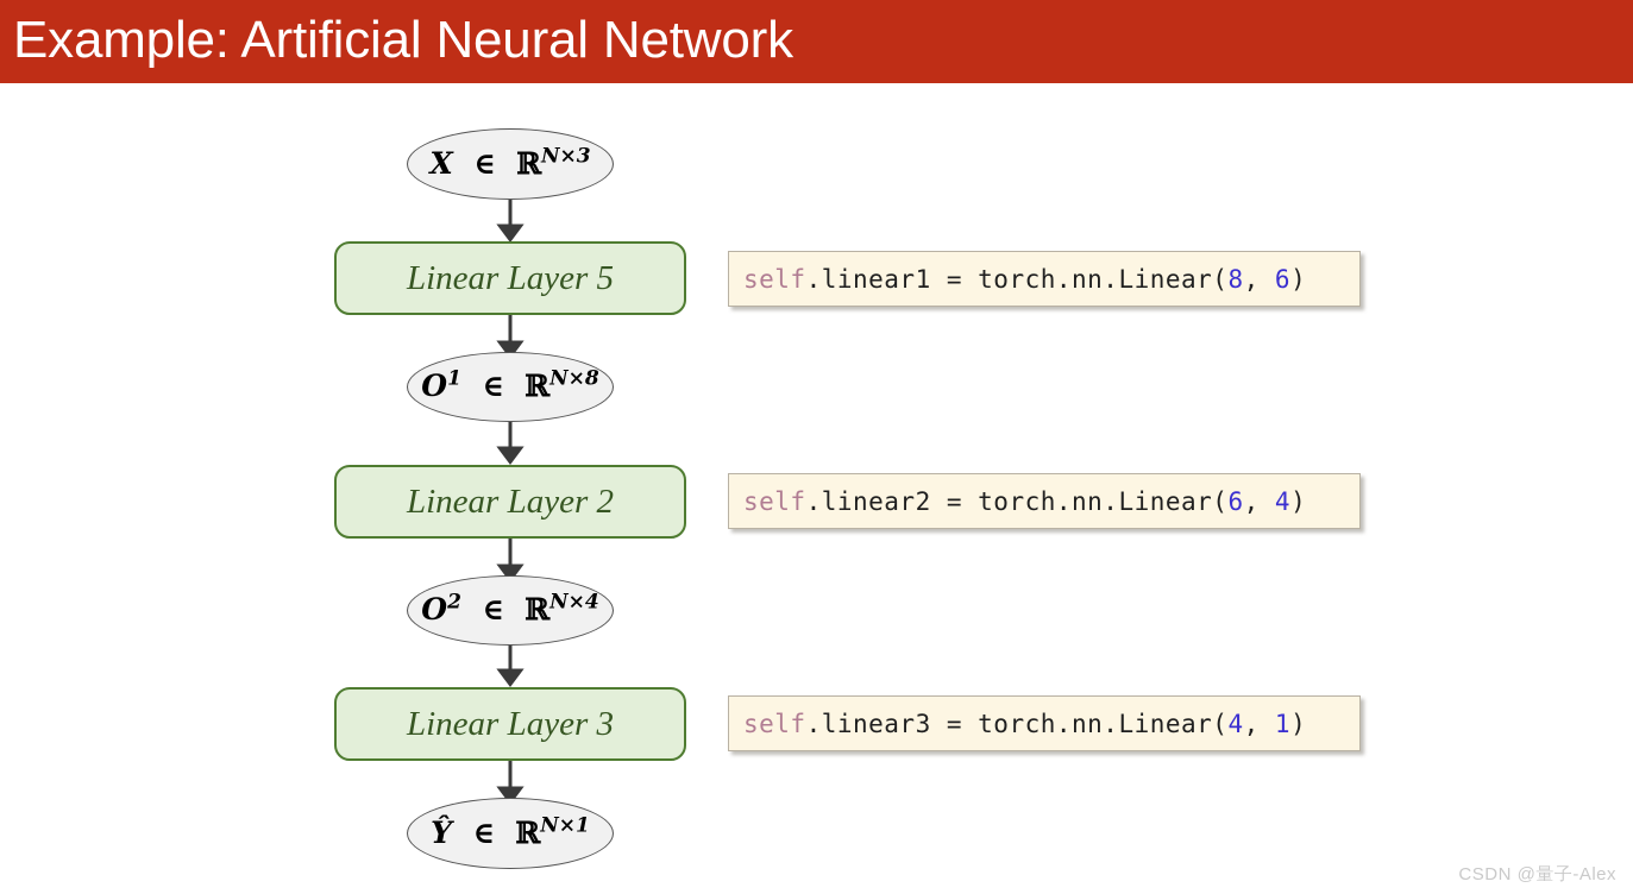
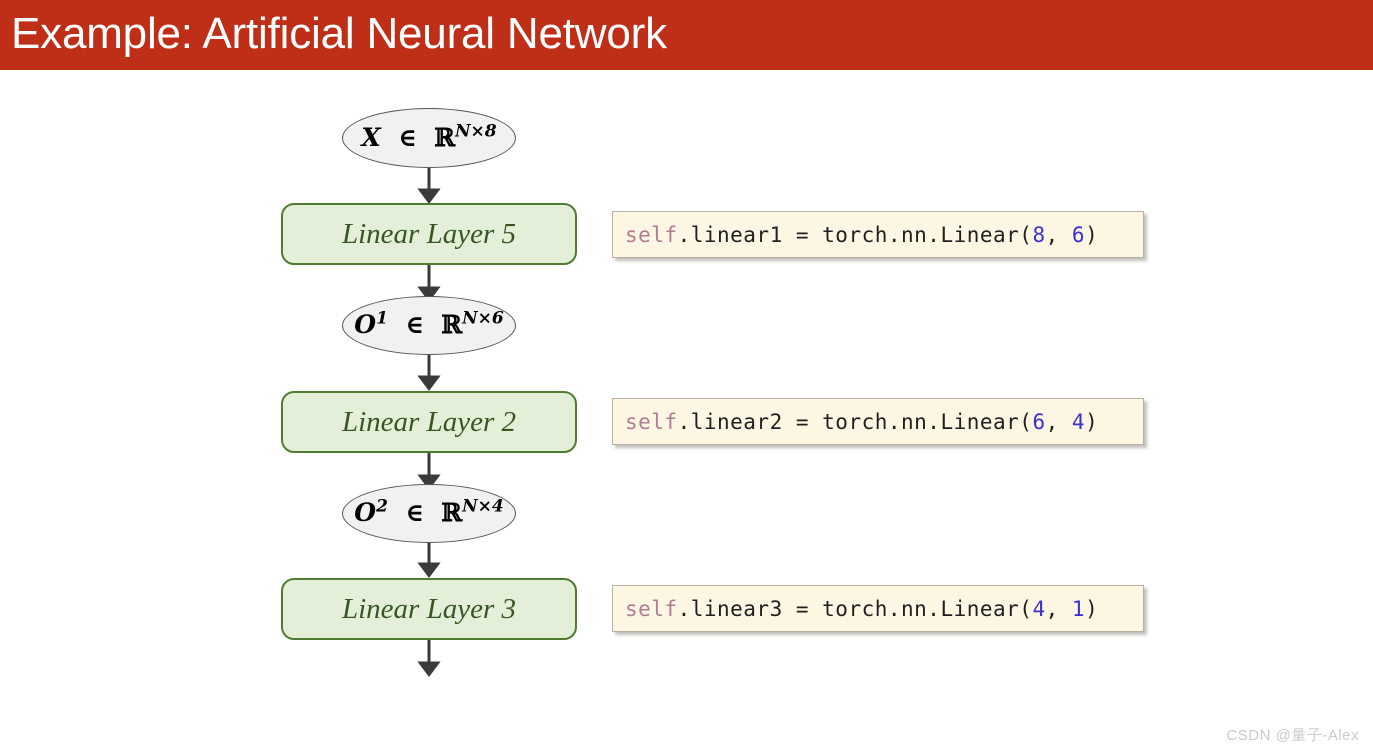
  Example: Artificial Neural Network
- X ∈ ℝN×3
+ X ∈ ℝN×8
  Linear Layer 5
- O1 ∈ ℝN×8
+ O1 ∈ ℝN×6
  Linear Layer 2
  O2 ∈ ℝN×4
  Linear Layer 3
- Ŷ ∈ ℝN×1
  self
  .linear1 = torch.nn.Linear(
  8
  ,
  6
  )
  self
  .linear2 = torch.nn.Linear(
  6
  ,
  4
  )
  self
  .linear3 = torch.nn.Linear(
  4
  ,
  1
  )
  CSDN @量子-Alex
